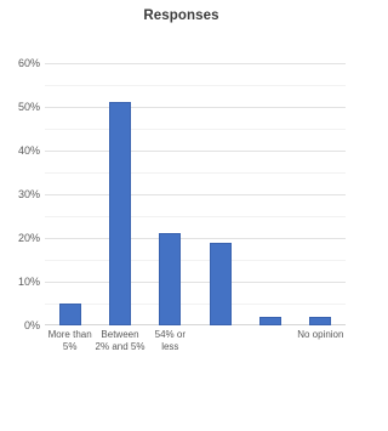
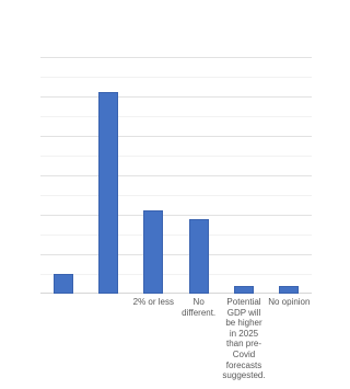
- Responses
- 0%
- 10%
- 20%
- 30%
- 40%
- 50%
- 60%
- More than 5%
- Between 2% and 5%
- 54% or less
+ 2% or less
+ No different.
+ Potential GDP will be higher in 2025 than pre-Covid forecasts suggested.
  No opinion
